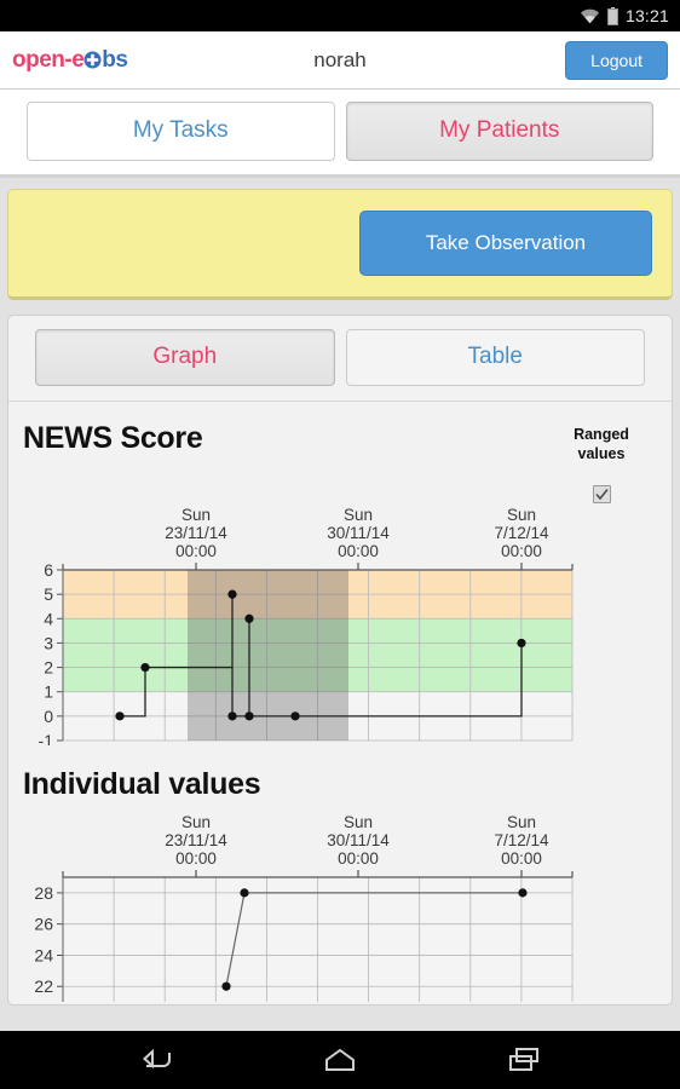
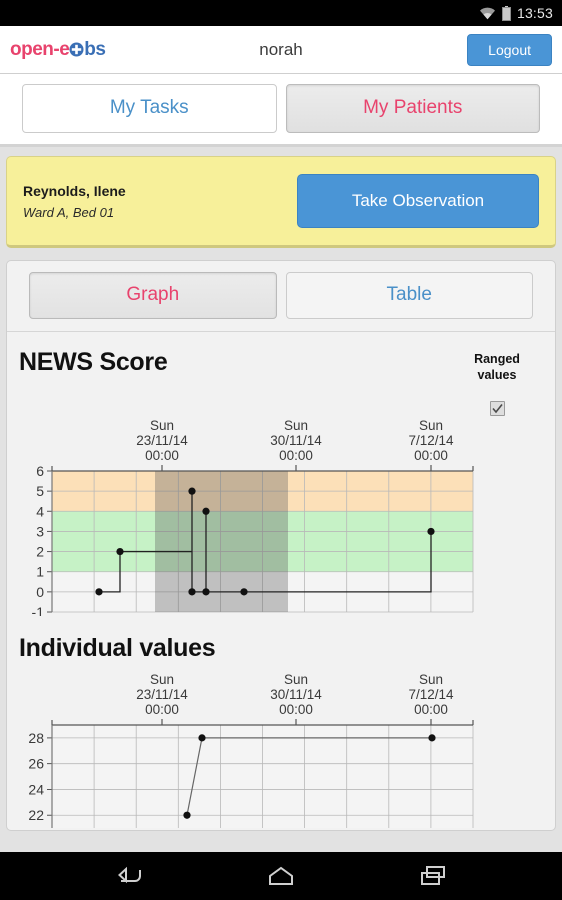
- 13:21
+ 13:53
  open-e
  bs
  norah
  Logout
  My Tasks
  My Patients
+ Reynolds, Ilene
+ Ward A, Bed 01
  Take Observation
  Graph
  Table
  NEWS Score
  Ranged
  values
  -1
  0
  1
  2
  3
  4
  5
  6
  Sun
  23/11/14
  00:00
  Sun
  30/11/14
  00:00
  Sun
  7/12/14
  00:00
  Individual values
  22
  24
  26
  28
  Sun
  23/11/14
  00:00
  Sun
  30/11/14
  00:00
  Sun
  7/12/14
  00:00
